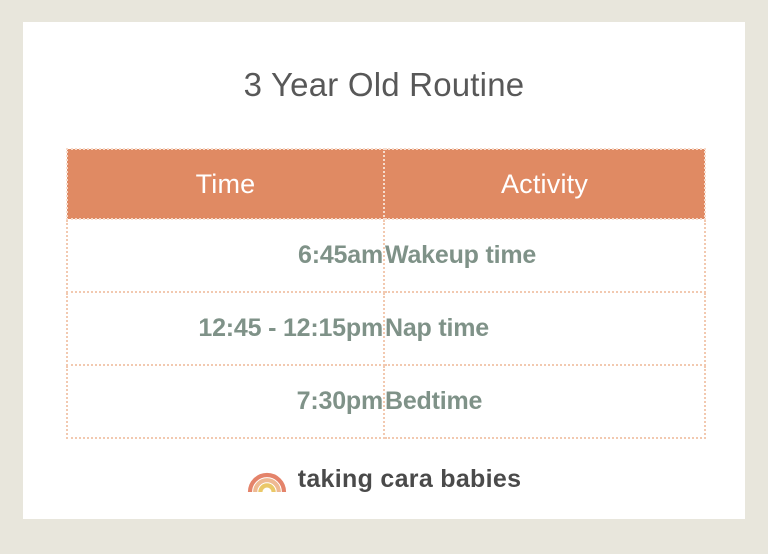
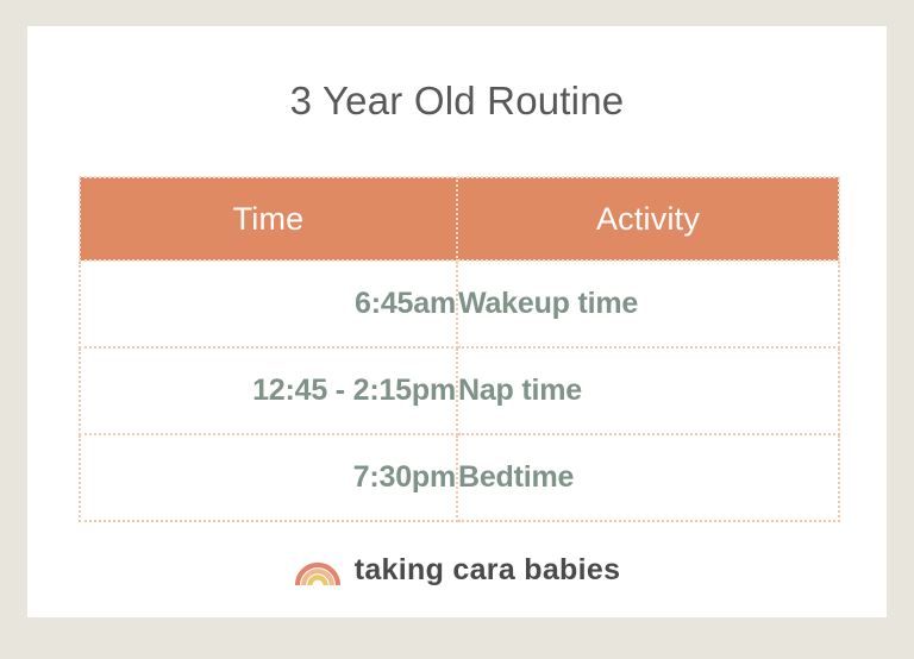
  3 Year Old Routine
  Time	Activity
  6:45am	Wakeup time
- 12:45 - 12:15pm	Nap time
+ 12:45 - 2:15pm	Nap time
  7:30pm	Bedtime
  taking cara babies
